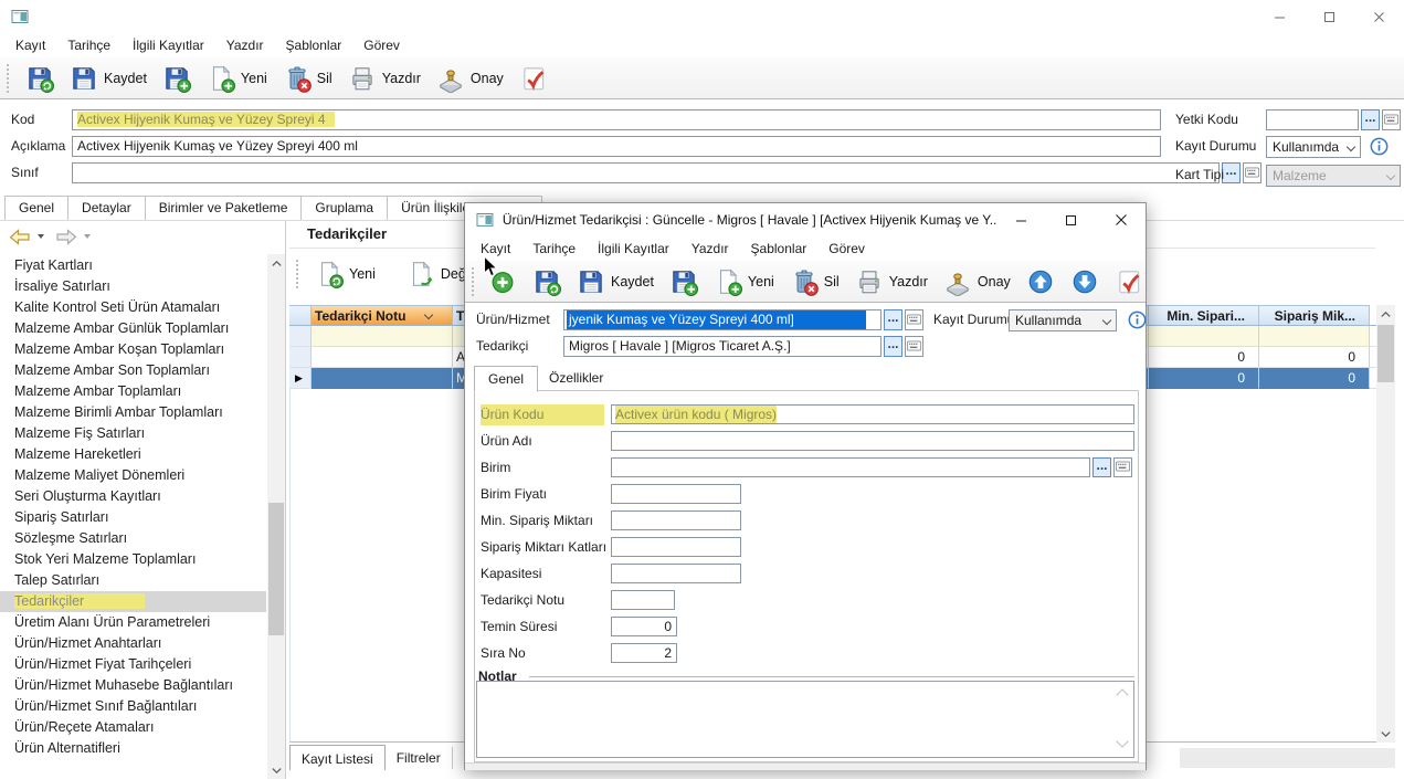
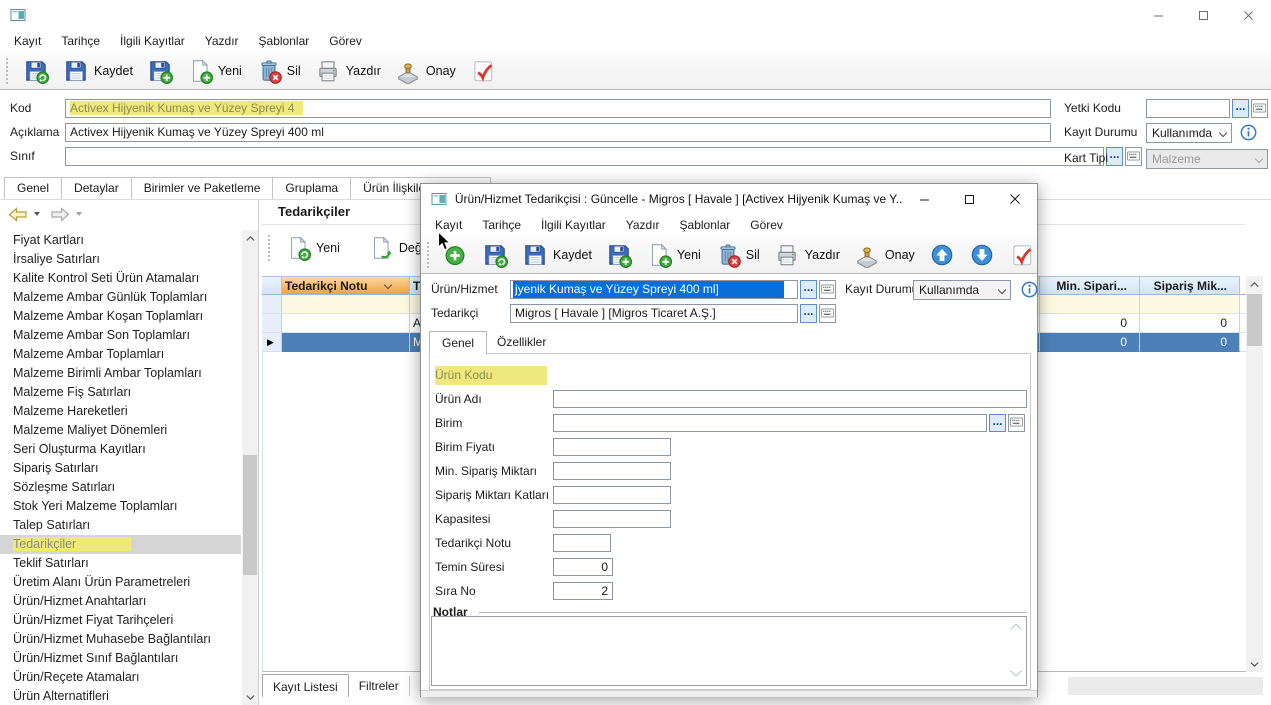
  Kayıt
  Tarihçe
  İlgili Kayıtlar
  Yazdır
  Şablonlar
  Görev
  Kaydet
  Yeni
  Sil
  Yazdır
  Onay
  Kod
  Activex Hijyenik Kumaş ve Yüzey Spreyi 4
  Açıklama
  Activex Hijyenik Kumaş ve Yüzey Spreyi 400 ml
  Sınıf
  ...
  Yetki Kodu
  ...
  Kayıt Durumu
  Kullanımda
  Kart Tipi
  Malzeme
  Genel
  Detaylar
  Birimler ve Paketleme
  Gruplama
  Fiyat Kartları
  İrsaliye Satırları
  Kalite Kontrol Seti Ürün Atamaları
  Malzeme Ambar Günlük Toplamları
  Malzeme Ambar Koşan Toplamları
  Malzeme Ambar Son Toplamları
  Malzeme Ambar Toplamları
  Malzeme Birimli Ambar Toplamları
  Malzeme Fiş Satırları
  Malzeme Hareketleri
  Malzeme Maliyet Dönemleri
  Seri Oluşturma Kayıtları
  Sipariş Satırları
  Sözleşme Satırları
  Stok Yeri Malzeme Toplamları
  Talep Satırları
  Tedarikçiler
+ Teklif Satırları
  Üretim Alanı Ürün Parametreleri
  Ürün/Hizmet Anahtarları
  Ürün/Hizmet Fiyat Tarihçeleri
  Ürün/Hizmet Muhasebe Bağlantıları
  Ürün/Hizmet Sınıf Bağlantıları
  Ürün/Reçete Atamaları
  Ürün Alternatifleri
  Tedarikçiler
  Yeni
  Tedarikçi Notu
  Min. Sipari...
  Sipariş Mik...
  A
  0
  0
  ▶
  M
  0
  0
  Kayıt Listesi
  Filtreler
  Ürün/Hizmet Tedarikçisi : Güncelle - Migros [ Havale ] [Activex Hijyenik Kumaş ve Y..
  Kayıt
  Tarihçe
  İlgili Kayıtlar
  Yazdır
  Şablonlar
  Görev
  Kaydet
  Yeni
  Sil
  Yazdır
  Onay
  Ürün/Hizmet
  jyenik Kumaş ve Yüzey Spreyi 400 ml]
  ...
  Kayıt Durum
  Kullanımda
  Tedarikçi
  Migros [ Havale ] [Migros Ticaret A.Ş.]
  ...
  Genel
  Özellikler
  Ürün Kodu
- Activex ürün kodu ( Migros)
  Ürün Adı
  Birim
  ...
  Birim Fiyatı
  Min. Sipariş Miktarı
  Sipariş Miktarı Katları
  Kapasitesi
  Tedarikçi Notu
  Temin Süresi
  0
  Sıra No
  2
  Notlar
